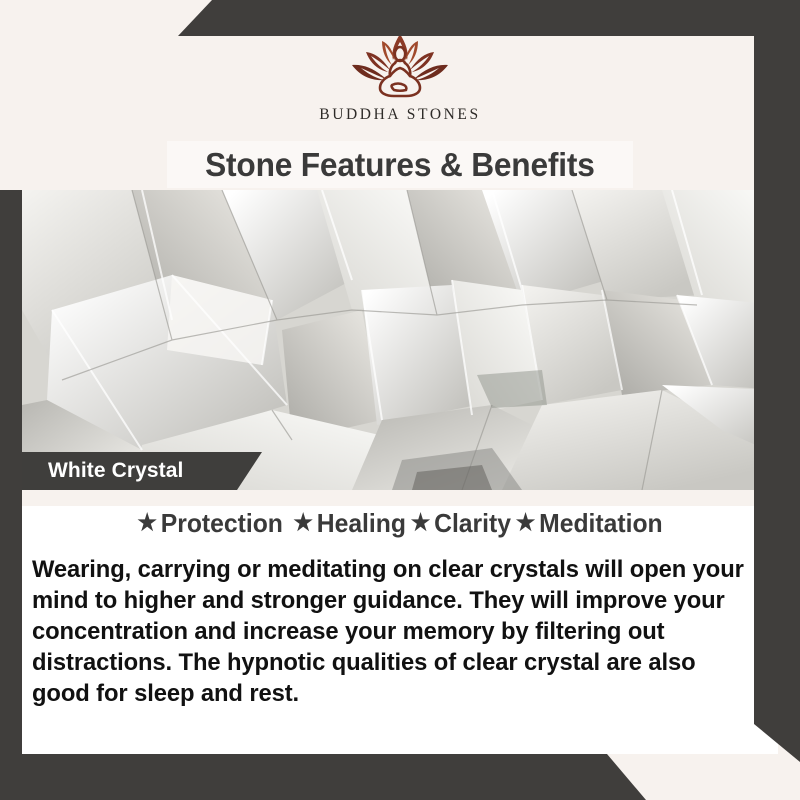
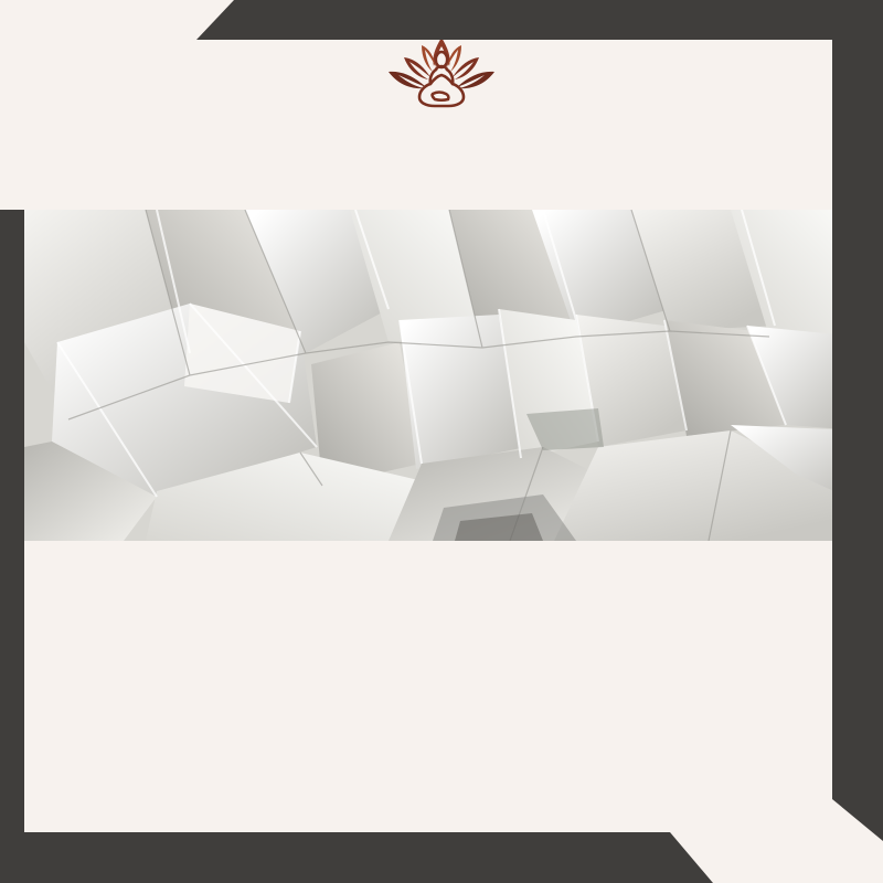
- BUDDHA STONES
- Stone Features & Benefits
- White Crystal
- ★ Protection ★ Healing ★ Clarity ★ Meditation
- Wearing, carrying or meditating on clear crystals will open your mind to higher and stronger guidance. They will improve your concentration and increase your memory by filtering out distractions. The hypnotic qualities of clear crystal are also good for sleep and rest.
